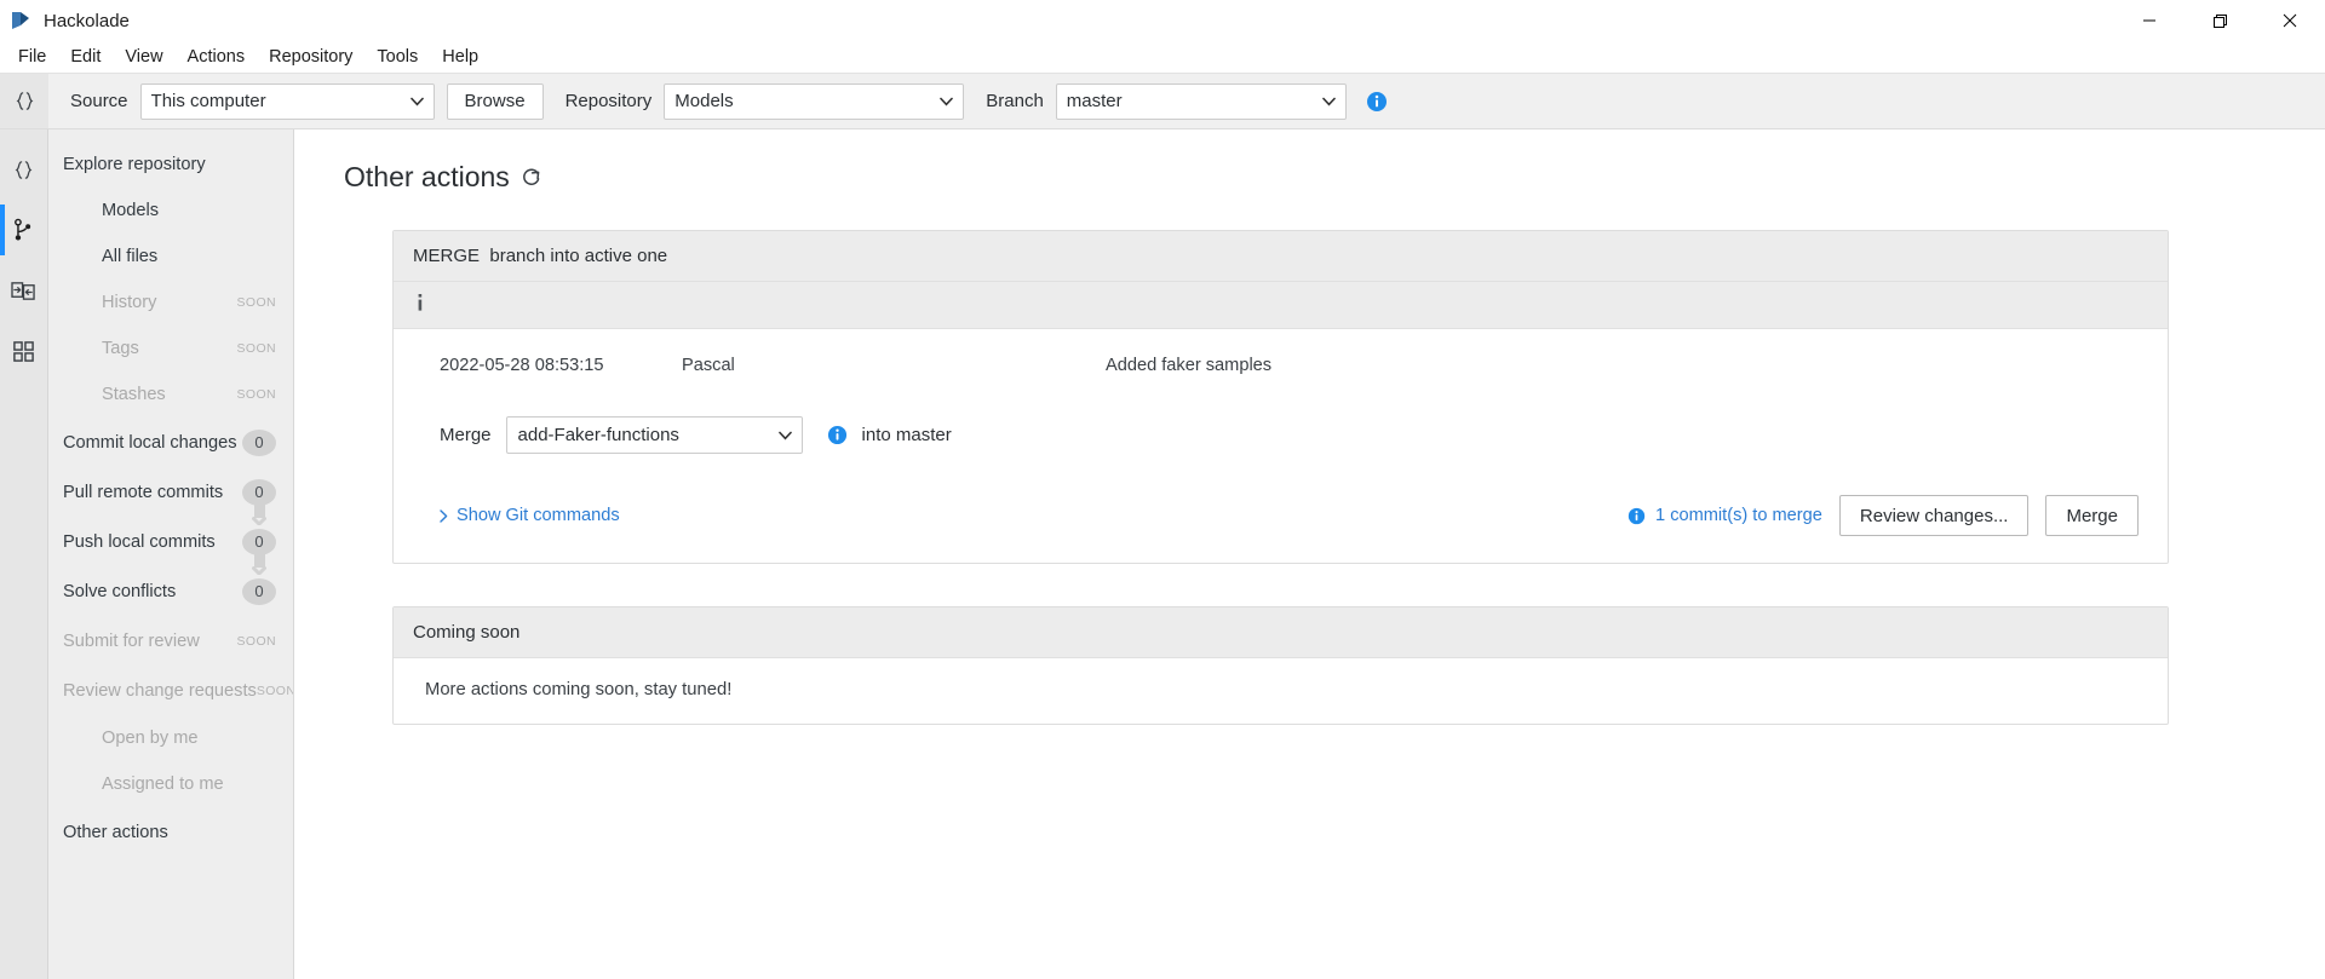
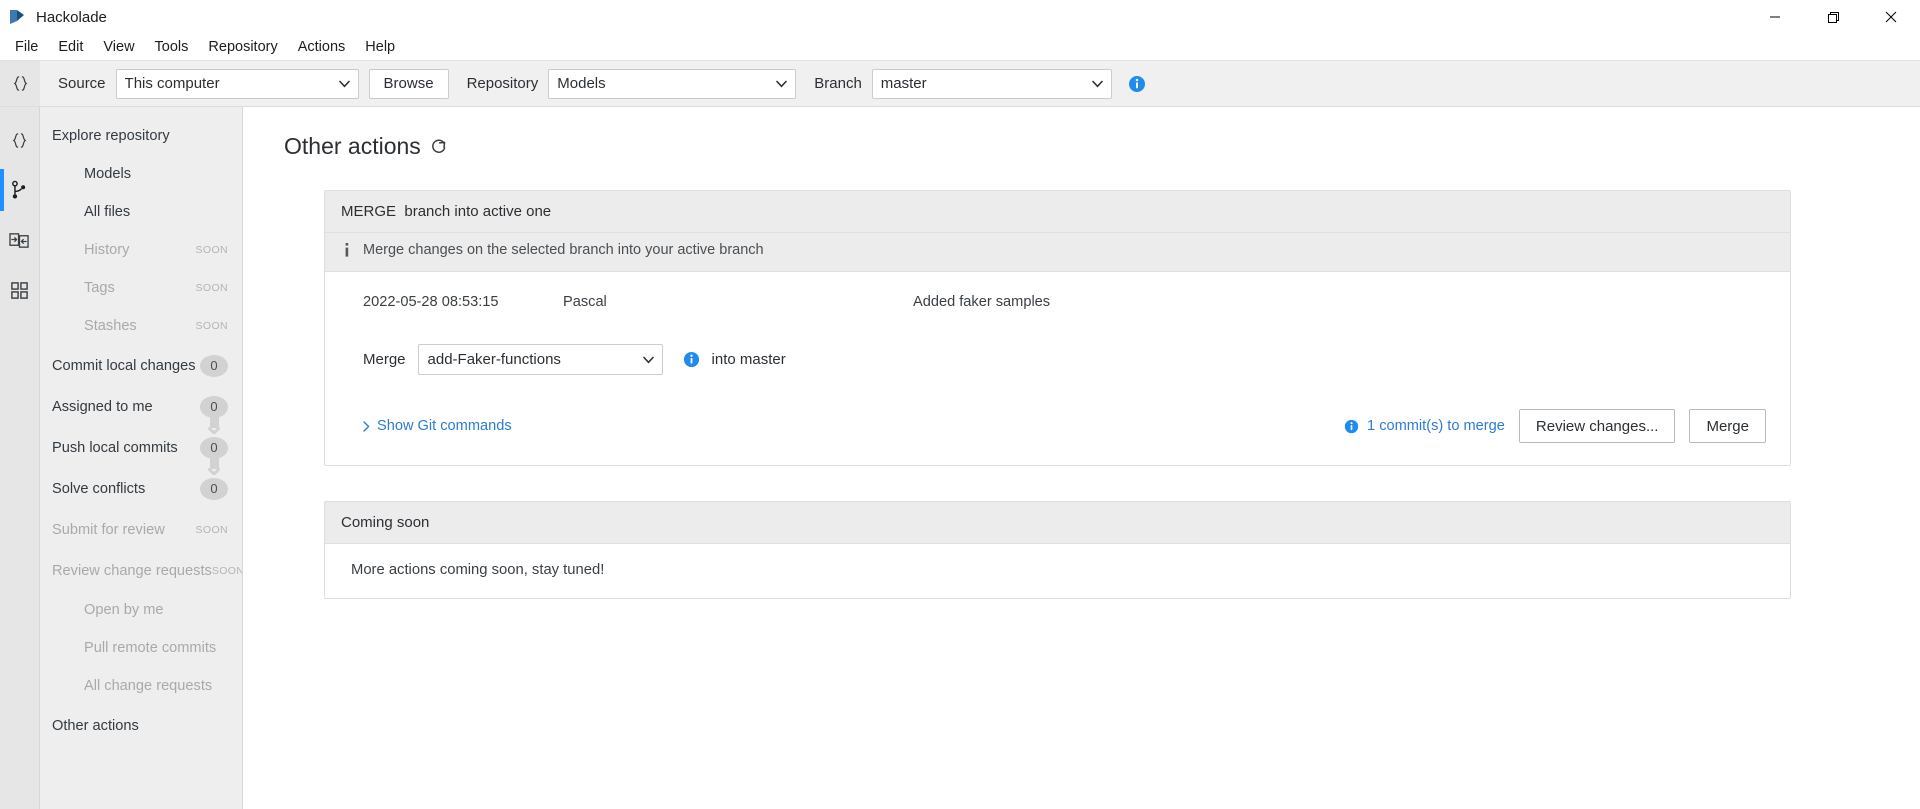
  Hackolade
  File
  Edit
  View
- Actions
+ Tools
  Repository
- Tools
+ Actions
  Help
  Source
  This computer
  Browse
  Repository
  Models
  Branch
  master
  Explore repository
  Models
  All files
  History
  SOON
  Tags
  SOON
  Stashes
  SOON
  Commit local changes
  0
- Pull remote commits
+ Assigned to me
  0
  Push local commits
  0
  Solve conflicts
  0
  Submit for review
  SOON
  Review change requests
  SOON
  Open by me
- Assigned to me
+ Pull remote commits
+ All change requests
  Other actions
  Other actions
  MERGE branch into active one
+ Merge changes on the selected branch into your active branch
  2022-05-28 08:53:15
  Pascal
  Added faker samples
  Merge
  add-Faker-functions
  into master
  Show Git commands
  1 commit(s) to merge
  Review changes...
  Merge
  Coming soon
  More actions coming soon, stay tuned!
